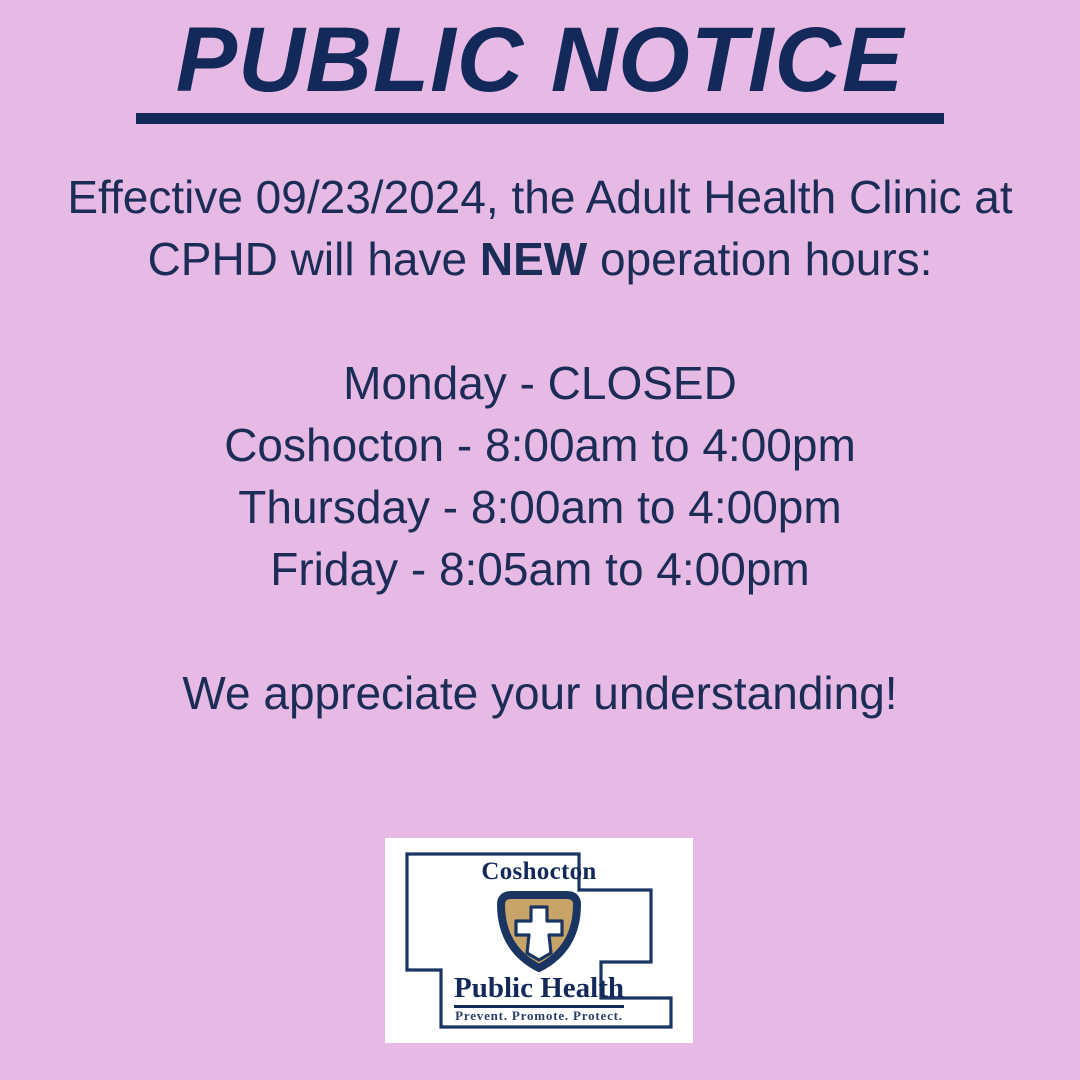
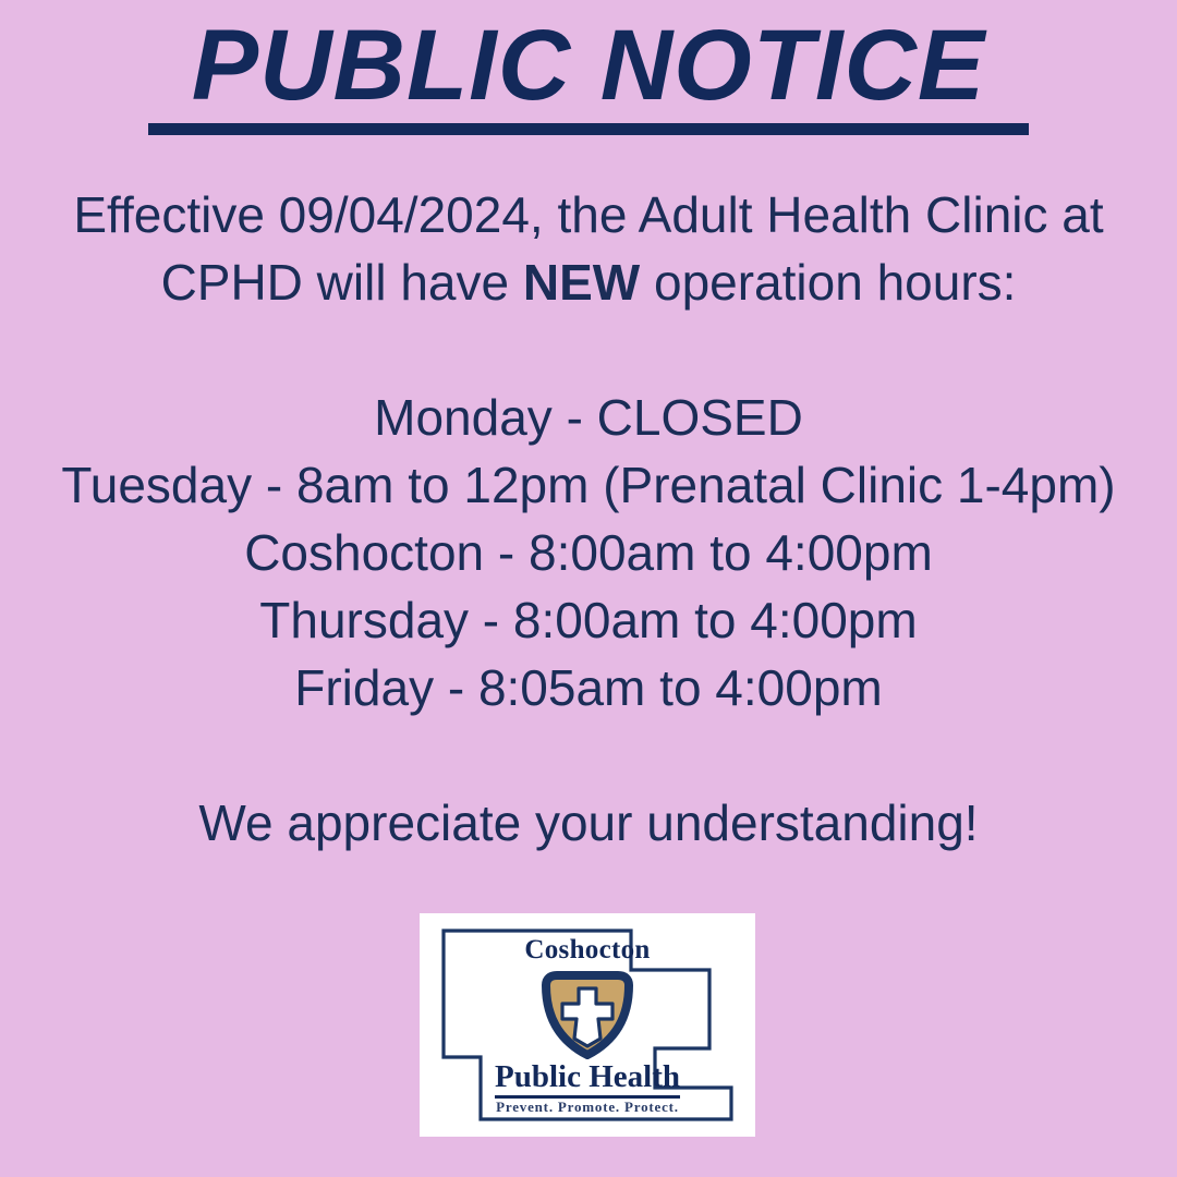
  PUBLIC NOTICE
- Effective 09/23/2024, the Adult Health Clinic at
+ Effective 09/04/2024, the Adult Health Clinic at
  CPHD will have NEW operation hours:
  Monday - CLOSED
+ Tuesday - 8am to 12pm (Prenatal Clinic 1-4pm)
  Coshocton - 8:00am to 4:00pm
  Thursday - 8:00am to 4:00pm
  Friday - 8:05am to 4:00pm
  We appreciate your understanding!
  Coshocton
  Public Health
  Prevent. Promote. Protect.
